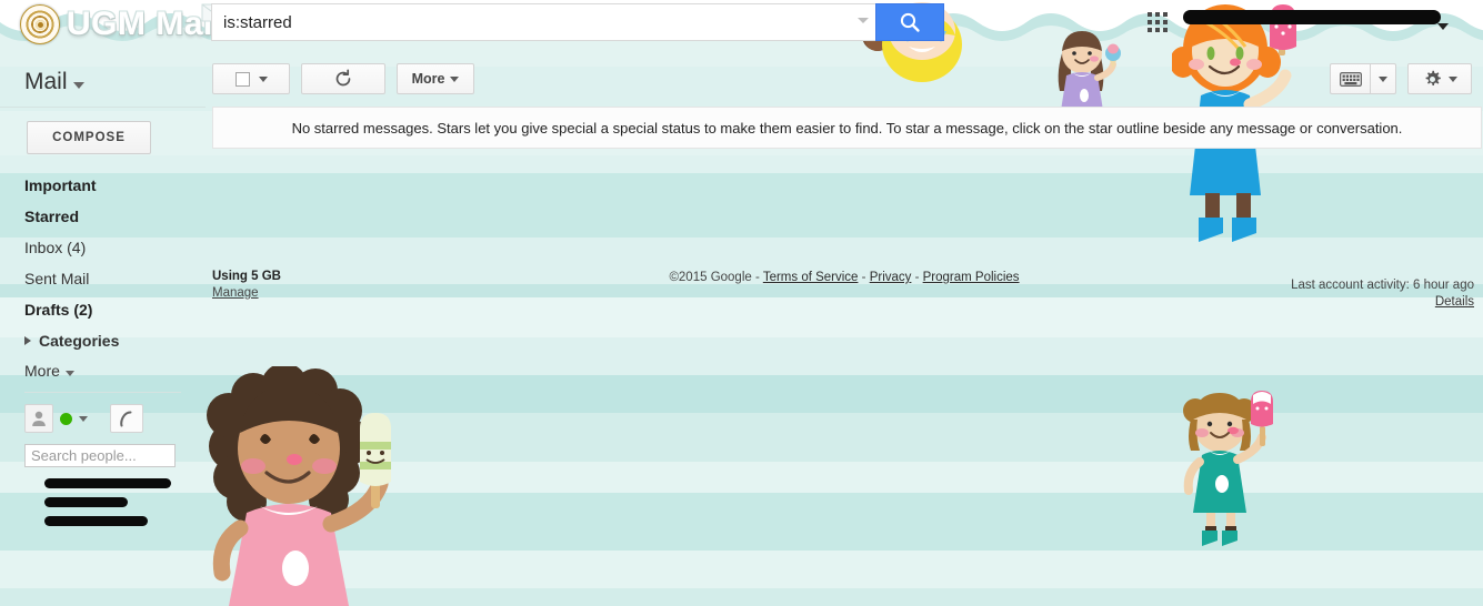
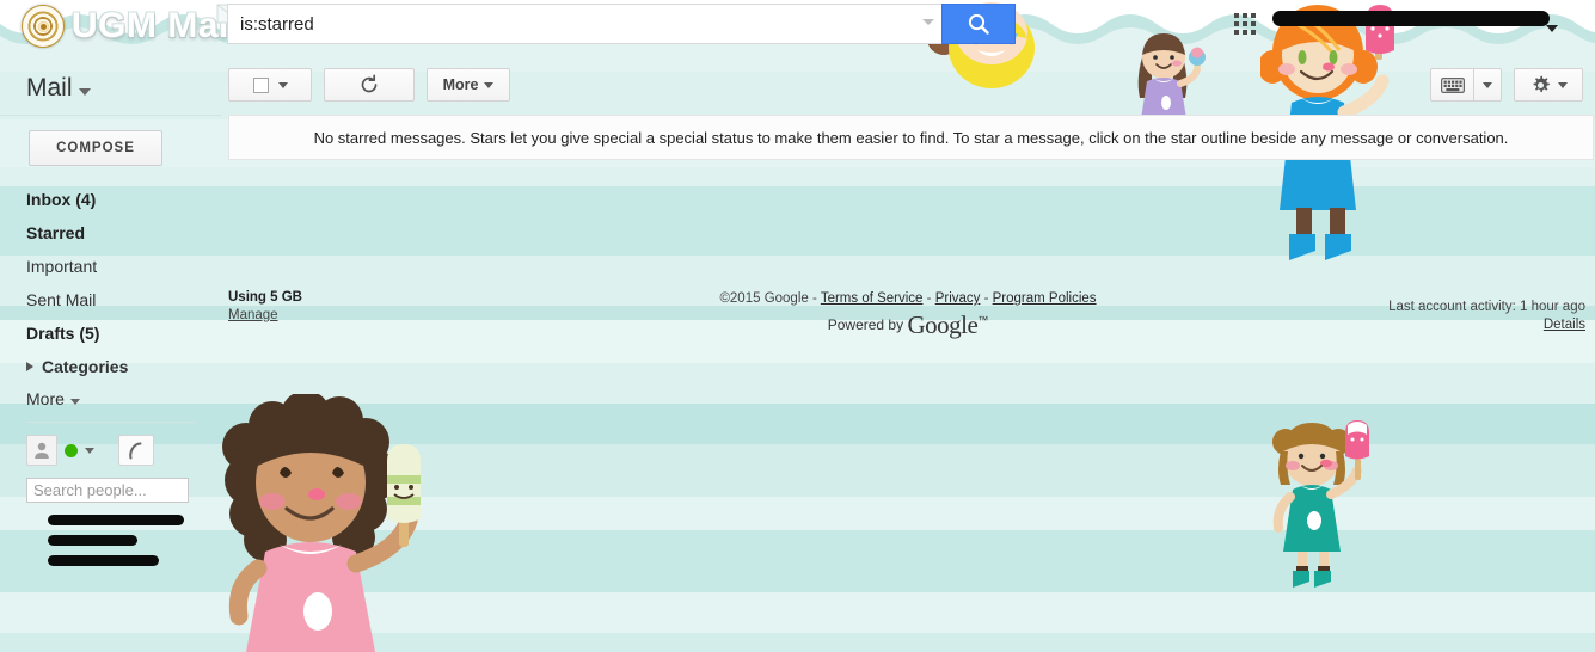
  UGM Mai
  is:starred
  Mail
  COMPOSE
- Important
+ Inbox (4)
  Starred
- Inbox (4)
+ Important
  Sent Mail
- Drafts (2)
+ Drafts (5)
  Categories
  More
  Search people...
  More
  No starred messages. Stars let you give special a special status to make them easier to find. To star a message, click on the star outline beside any message or conversation.
  Using 5 GB
  Manage
  ©2015 Google - Terms of Service - Privacy - Program Policies
+ Powered by Google™
- Last account activity: 6 hour ago
+ Last account activity: 1 hour ago
  Details
